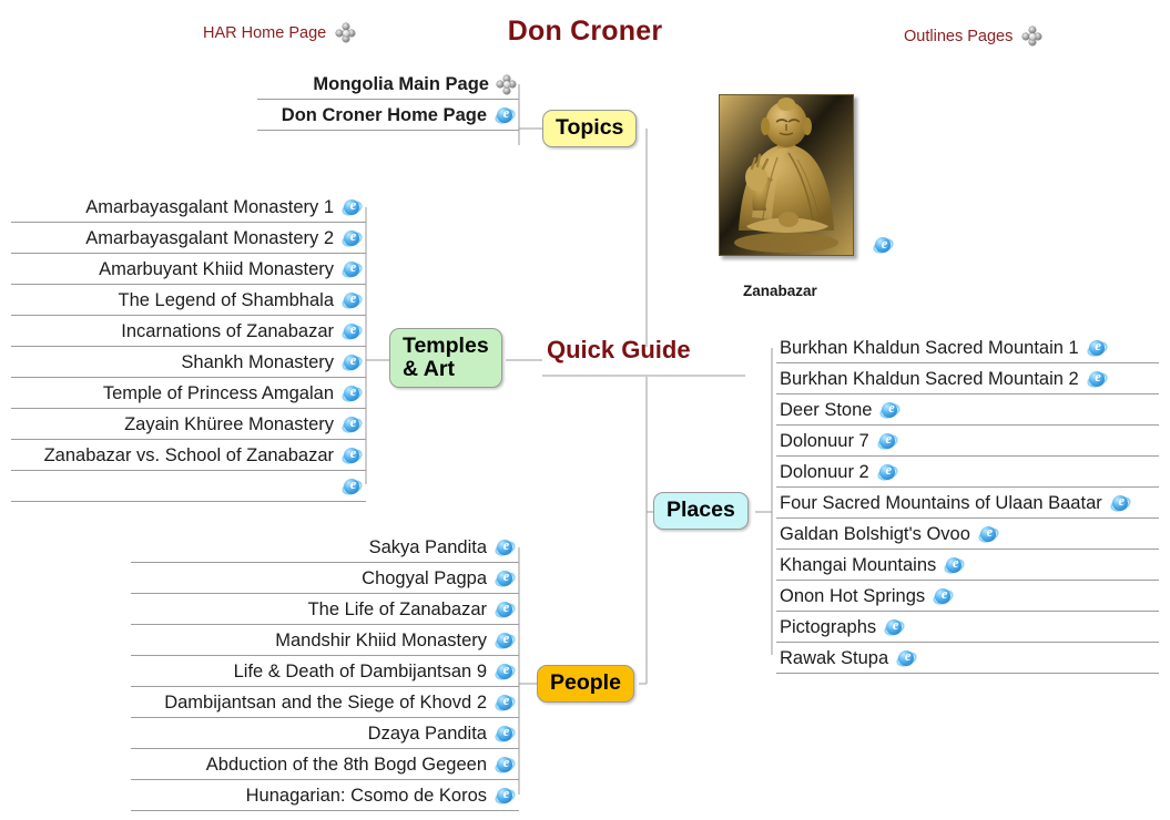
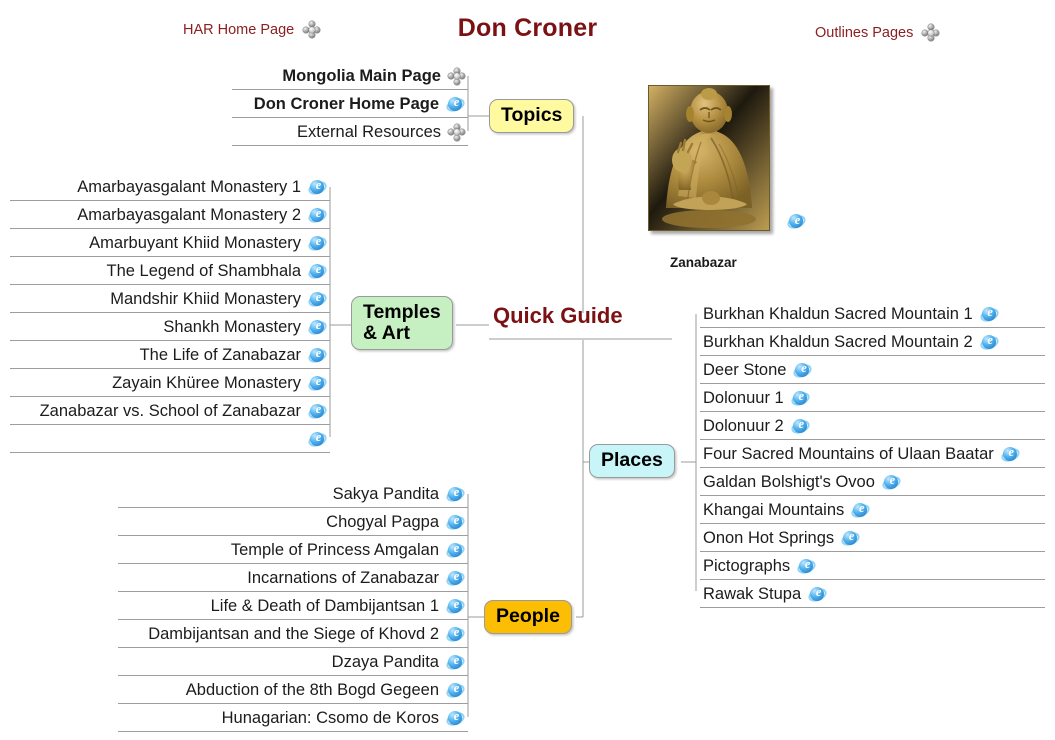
  HAR Home Page
  Don Croner
  Outlines Pages
  Quick Guide
  Topics
  Temples
  & Art
  Places
  People
  Mongolia Main Page
  Don Croner Home Page
  e
+ External Resources
  Amarbayasgalant Monastery 1
  e
  Amarbayasgalant Monastery 2
  e
  Amarbuyant Khiid Monastery
  e
  The Legend of Shambhala
  e
- Incarnations of Zanabazar
+ Mandshir Khiid Monastery
  e
  Shankh Monastery
  e
- Temple of Princess Amgalan
+ The Life of Zanabazar
  e
  Zayain Khüree Monastery
  e
  Zanabazar vs. School of Zanabazar
  e
  e
  Burkhan Khaldun Sacred Mountain 1
  e
  Burkhan Khaldun Sacred Mountain 2
  e
  Deer Stone
  e
- Dolonuur 7
+ Dolonuur 1
  e
  Dolonuur 2
  e
  Four Sacred Mountains of Ulaan Baatar
  e
  Galdan Bolshigt's Ovoo
  e
  Khangai Mountains
  e
  Onon Hot Springs
  e
  Pictographs
  e
  Rawak Stupa
  e
  Sakya Pandita
  e
  Chogyal Pagpa
  e
- The Life of Zanabazar
+ Temple of Princess Amgalan
  e
- Mandshir Khiid Monastery
+ Incarnations of Zanabazar
  e
- Life & Death of Dambijantsan 9
+ Life & Death of Dambijantsan 1
  e
  Dambijantsan and the Siege of Khovd 2
  e
  Dzaya Pandita
  e
  Abduction of the 8th Bogd Gegeen
  e
  Hunagarian: Csomo de Koros
  e
  Zanabazar
  e
